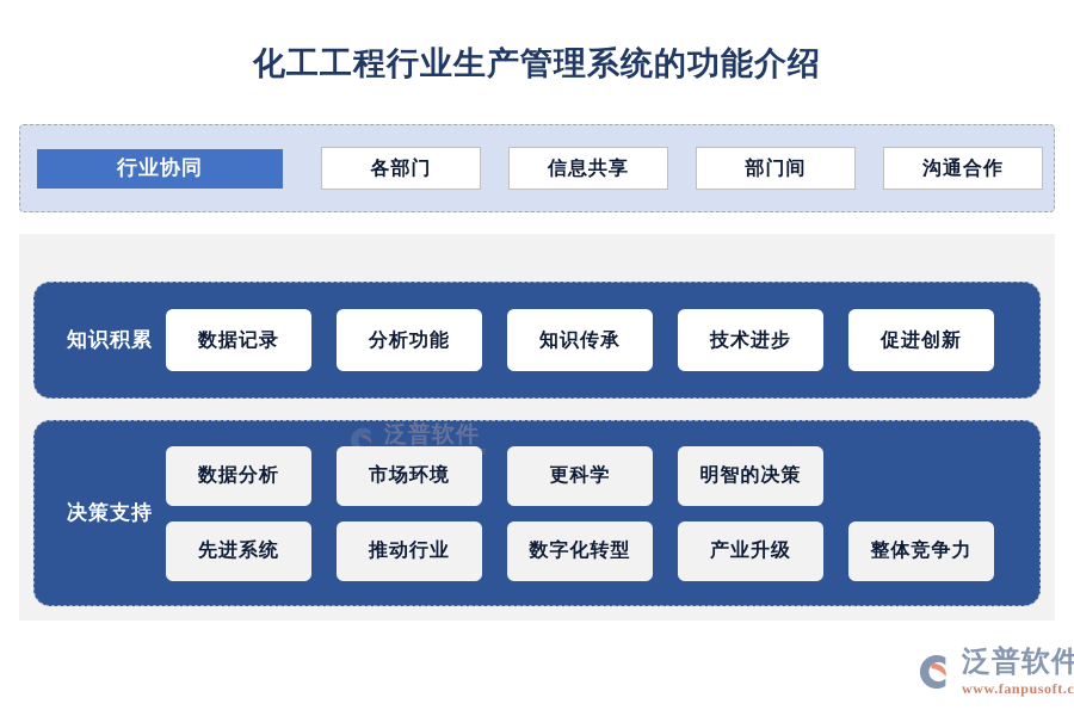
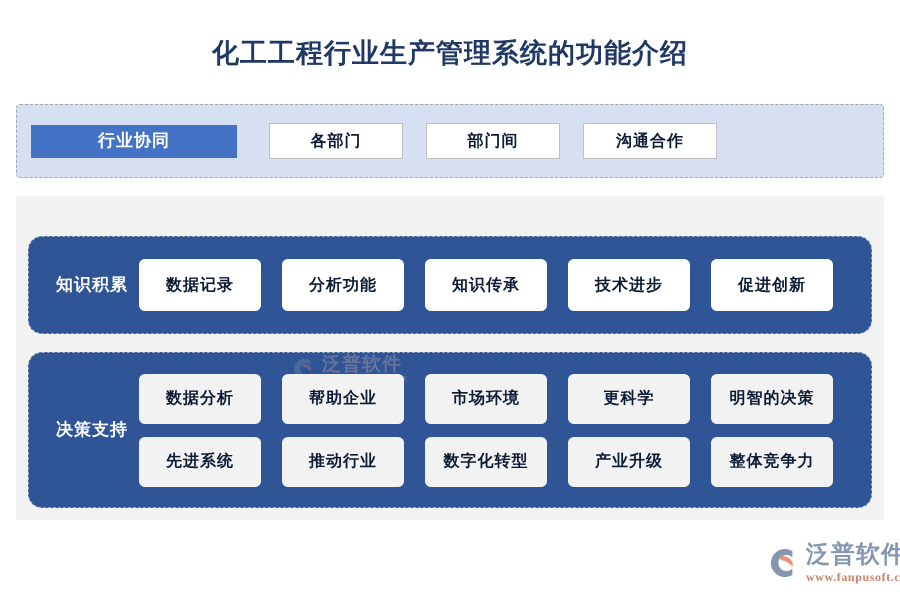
  化工工程行业生产管理系统的功能介绍
  行业协同
  各部门
- 信息共享
  部门间
  沟通合作
  知识积累
  数据记录
  分析功能
  知识传承
  技术进步
  促进创新
  泛普软件
  决策支持
  数据分析
+ 帮助企业
  市场环境
  更科学
  明智的决策
  先进系统
  推动行业
  数字化转型
  产业升级
  整体竞争力
  泛普软件
  www.fanpusoft.c
